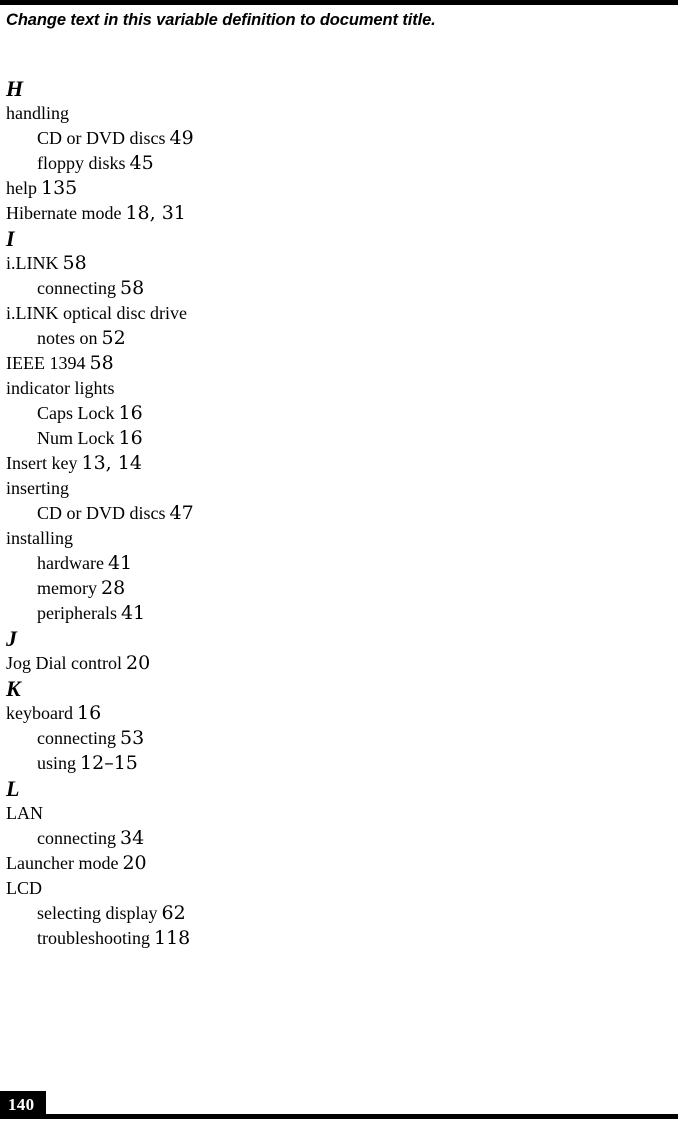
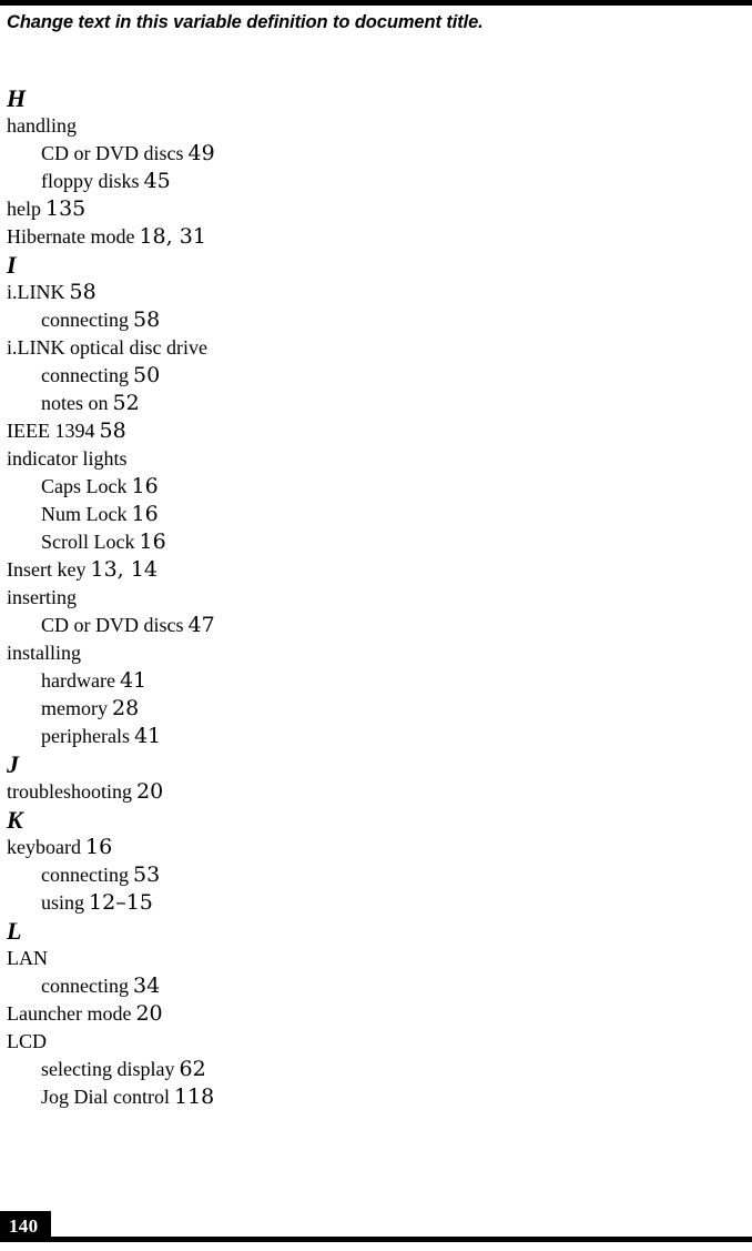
  Change text in this variable definition to document title.
  H
  handling
  CD or DVD discs 49
  floppy disks 45
  help 135
  Hibernate mode 18, 31
  I
  i.LINK 58
  connecting 58
  i.LINK optical disc drive
+ connecting 50
  notes on 52
  IEEE 1394 58
  indicator lights
  Caps Lock 16
  Num Lock 16
+ Scroll Lock 16
  Insert key 13, 14
  inserting
  CD or DVD discs 47
  installing
  hardware 41
  memory 28
  peripherals 41
  J
- Jog Dial control 20
+ troubleshooting 20
  K
  keyboard 16
  connecting 53
  using 12–15
  L
  LAN
  connecting 34
  Launcher mode 20
  LCD
  selecting display 62
- troubleshooting 118
+ Jog Dial control 118
  140
